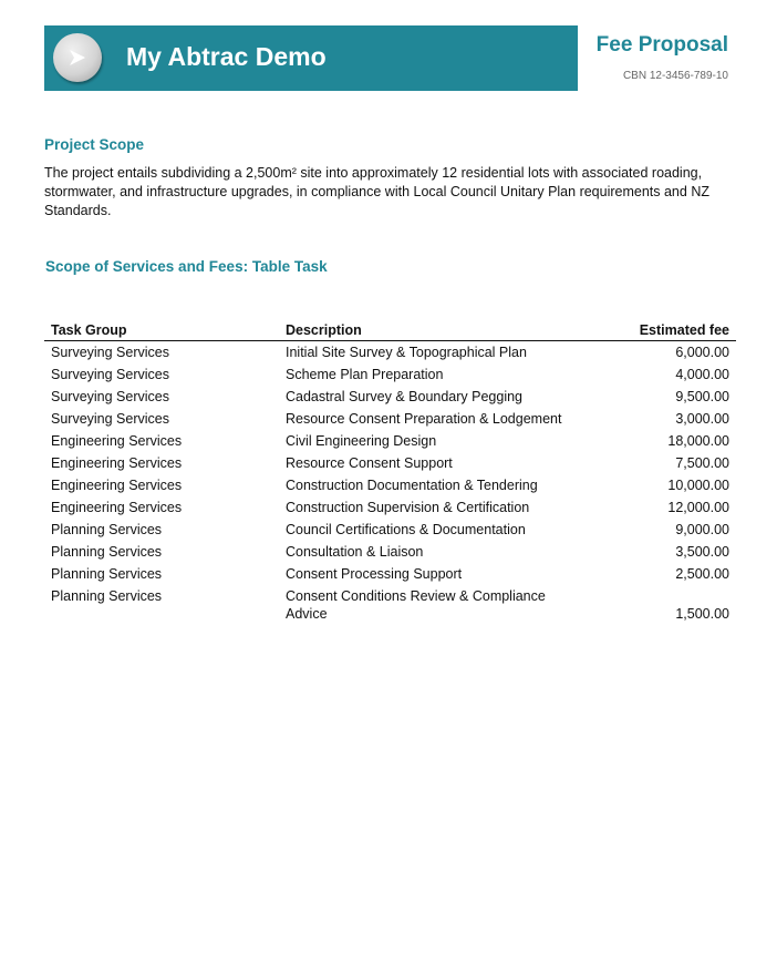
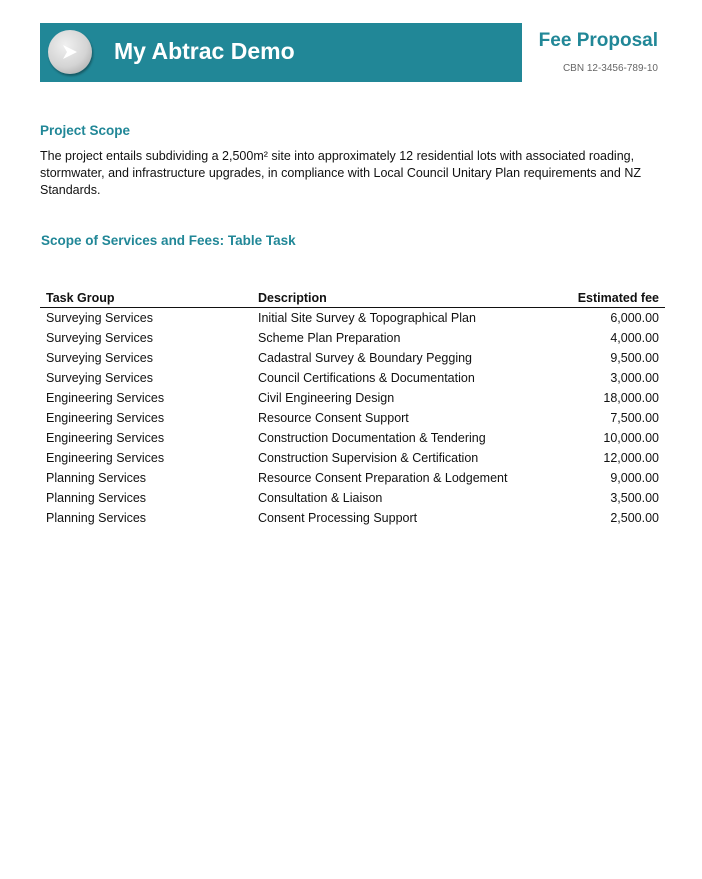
  My Abtrac Demo
  Fee Proposal
  CBN 12-3456-789-10
  Project Scope
  The project entails subdividing a 2,500m² site into approximately 12 residential lots with associated roading, stormwater, and infrastructure upgrades, in compliance with Local Council Unitary Plan requirements and NZ Standards.
  Scope of Services and Fees: Table Task
  Task Group	Description	Estimated fee
  Surveying Services	Initial Site Survey & Topographical Plan	6,000.00
  Surveying Services	Scheme Plan Preparation	4,000.00
  Surveying Services	Cadastral Survey & Boundary Pegging	9,500.00
- Surveying Services	Resource Consent Preparation & Lodgement	3,000.00
+ Surveying Services	Council Certifications & Documentation	3,000.00
  Engineering Services	Civil Engineering Design	18,000.00
  Engineering Services	Resource Consent Support	7,500.00
  Engineering Services	Construction Documentation & Tendering	10,000.00
  Engineering Services	Construction Supervision & Certification	12,000.00
- Planning Services	Council Certifications & Documentation	9,000.00
+ Planning Services	Resource Consent Preparation & Lodgement	9,000.00
  Planning Services	Consultation & Liaison	3,500.00
  Planning Services	Consent Processing Support	2,500.00
- Planning Services	Consent Conditions Review & Compliance Advice	1,500.00
